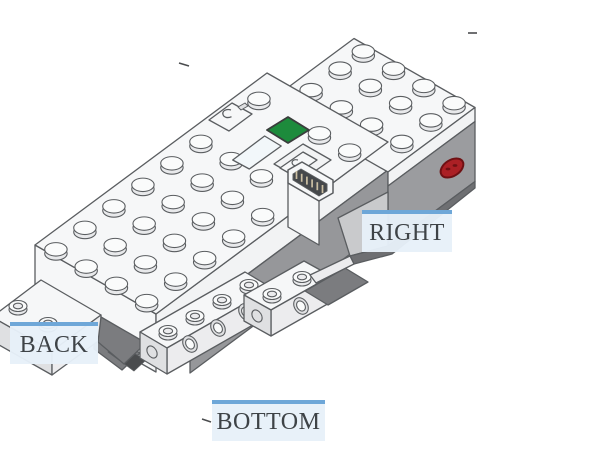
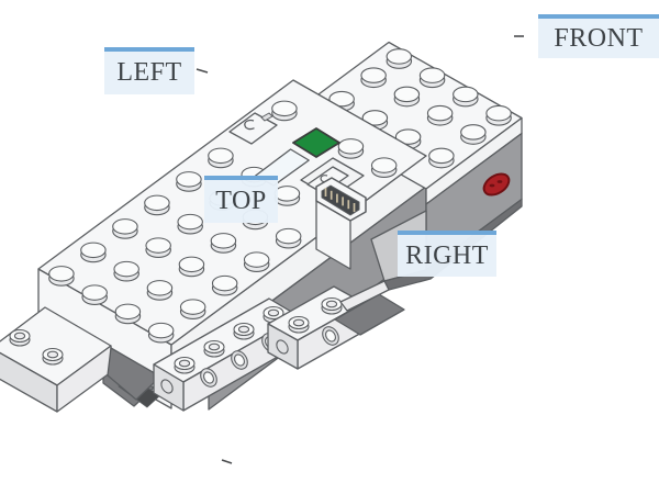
+ FRONT
+ LEFT
+ TOP
  RIGHT
- BACK
- BOTTOM
